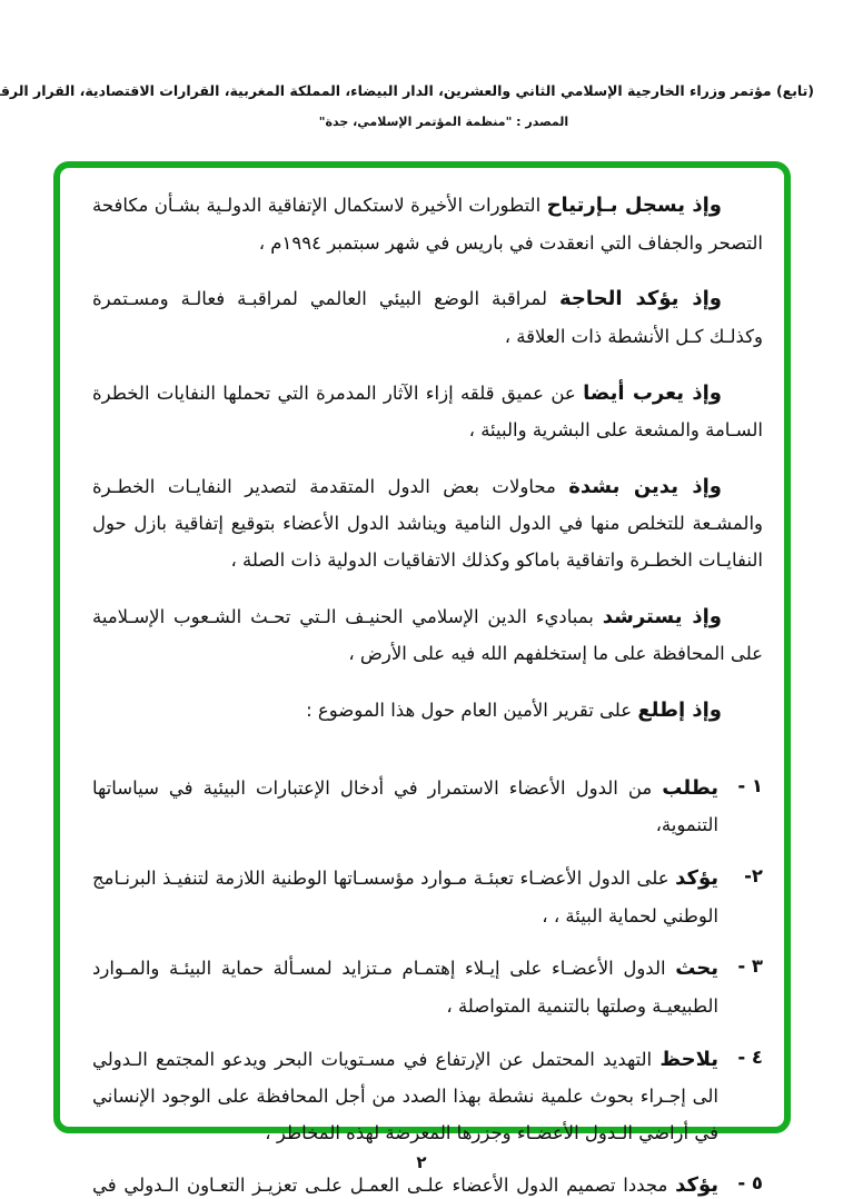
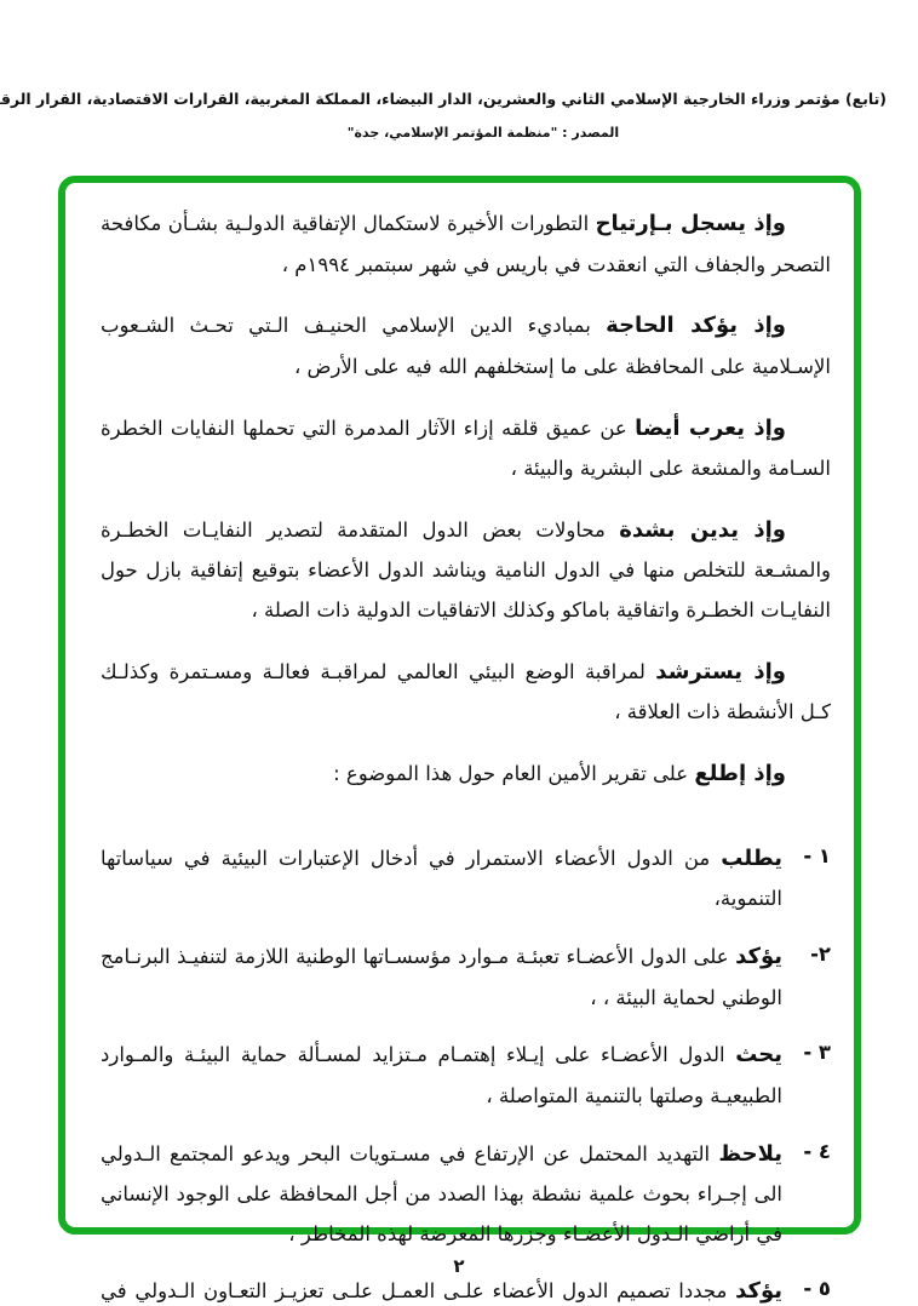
  (تابع) مؤتمر وزراء الخارجية الإسلامي الثاني والعشرين، الدار البيضاء، المملكة المغربية، القرارات الاقتصادية، القرار الرق
  المصدر : "منظمة المؤتمر الإسلامي، جدة"
  وإذ يسجل بـإرتياح التطورات الأخيرة لاستكمال الإتفاقية الدولـية بشـأن مكافحة التصحر والجفاف التي انعقدت في باريس في شهر سبتمبر ١٩٩٤م ،
- وإذ يؤكد الحاجة لمراقبة الوضع البيئي العالمي لمراقبـة فعالـة ومسـتمرة وكذلـك كـل الأنشطة ذات العلاقة ،
+ وإذ يؤكد الحاجة بمباديء الدين الإسلامي الحنيـف الـتي تحـث الشـعوب الإسـلامية على المحافظة على ما إستخلفهم الله فيه على الأرض ،
  وإذ يعرب أيضا عن عميق قلقه إزاء الآثار المدمرة التي تحملها النفايات الخطرة السـامة والمشعة على البشرية والبيئة ،
  وإذ يدين بشدة محاولات بعض الدول المتقدمة لتصدير النفايـات الخطـرة والمشـعة للتخلص منها في الدول النامية ويناشد الدول الأعضاء بتوقيع إتفاقية بازل حول النفايـات الخطـرة واتفاقية باماكو وكذلك الاتفاقيات الدولية ذات الصلة ،
- وإذ يسترشد بمباديء الدين الإسلامي الحنيـف الـتي تحـث الشـعوب الإسـلامية على المحافظة على ما إستخلفهم الله فيه على الأرض ،
+ وإذ يسترشد لمراقبة الوضع البيئي العالمي لمراقبـة فعالـة ومسـتمرة وكذلـك كـل الأنشطة ذات العلاقة ،
  وإذ إطلع على تقرير الأمين العام حول هذا الموضوع :
  ١ -
  يطلب من الدول الأعضاء الاستمرار في أدخال الإعتبارات البيئية في سياساتها التنموية،
  ٢-
  يؤكد على الدول الأعضـاء تعبئـة مـوارد مؤسسـاتها الوطنية اللازمة لتنفيـذ البرنـامج الوطني لحماية البيئة ، ،
  ٣ -
  يحث الدول الأعضـاء على إيـلاء إهتمـام مـتزايد لمسـألة حماية البيئـة والمـوارد الطبيعيـة وصلتها بالتنمية المتواصلة ،
  ٤ -
  يلاحظ التهديد المحتمل عن الإرتفاع في مسـتويات البحر ويدعو المجتمع الـدولي الى إجـراء بحوث علمية نشطة بهذا الصدد من أجل المحافظة على الوجود الإنساني في أراضي الـدول الأعضـاء وجزرها المعرضة لهذه المخاطر ،
  ٥ -
  يؤكد مجددا تصميم الدول الأعضاء علـى العمـل علـى تعزيـز التعـاون الـدولي في
  ٢
